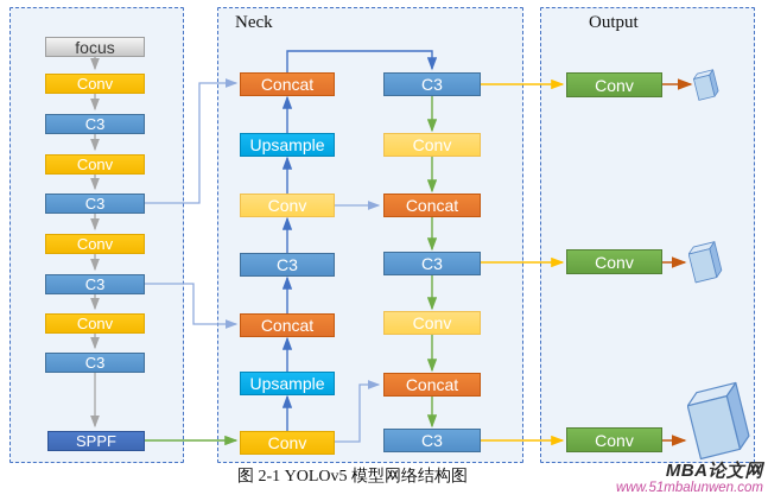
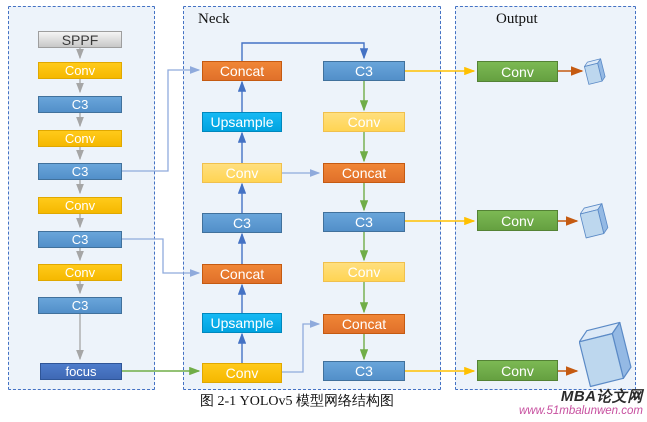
  Neck
  Output
- focus
+ SPPF
  Conv
  C3
  Conv
  C3
  Conv
  C3
  Conv
  C3
- SPPF
+ focus
  Concat
  Upsample
  Conv
  C3
  Concat
  Upsample
  Conv
  C3
  Conv
  Concat
  C3
  Conv
  Concat
  C3
  Conv
  Conv
  Conv
  图 2-1 YOLOv5 模型网络结构图
  MBA论文网
  www.51mbalunwen.com
